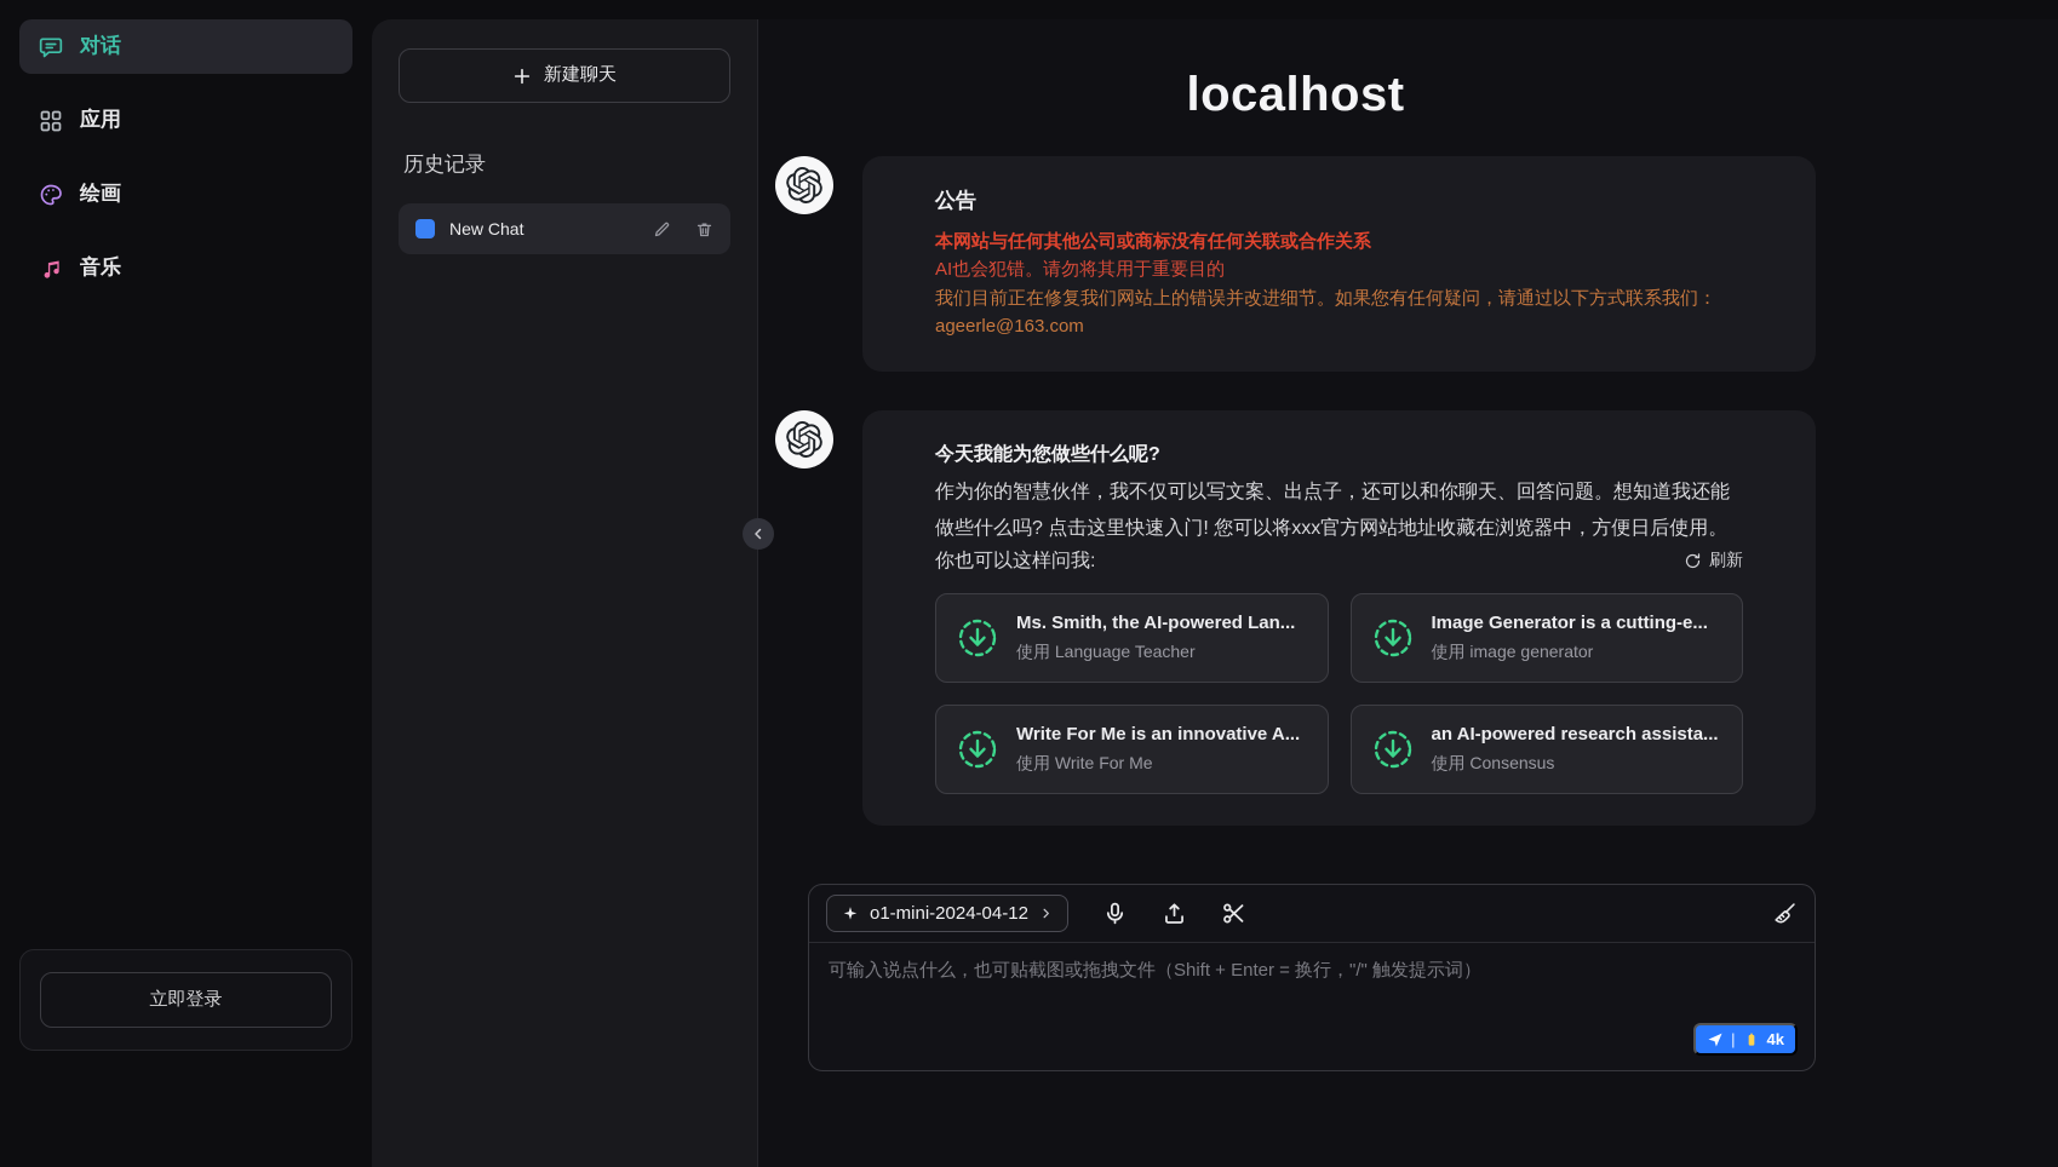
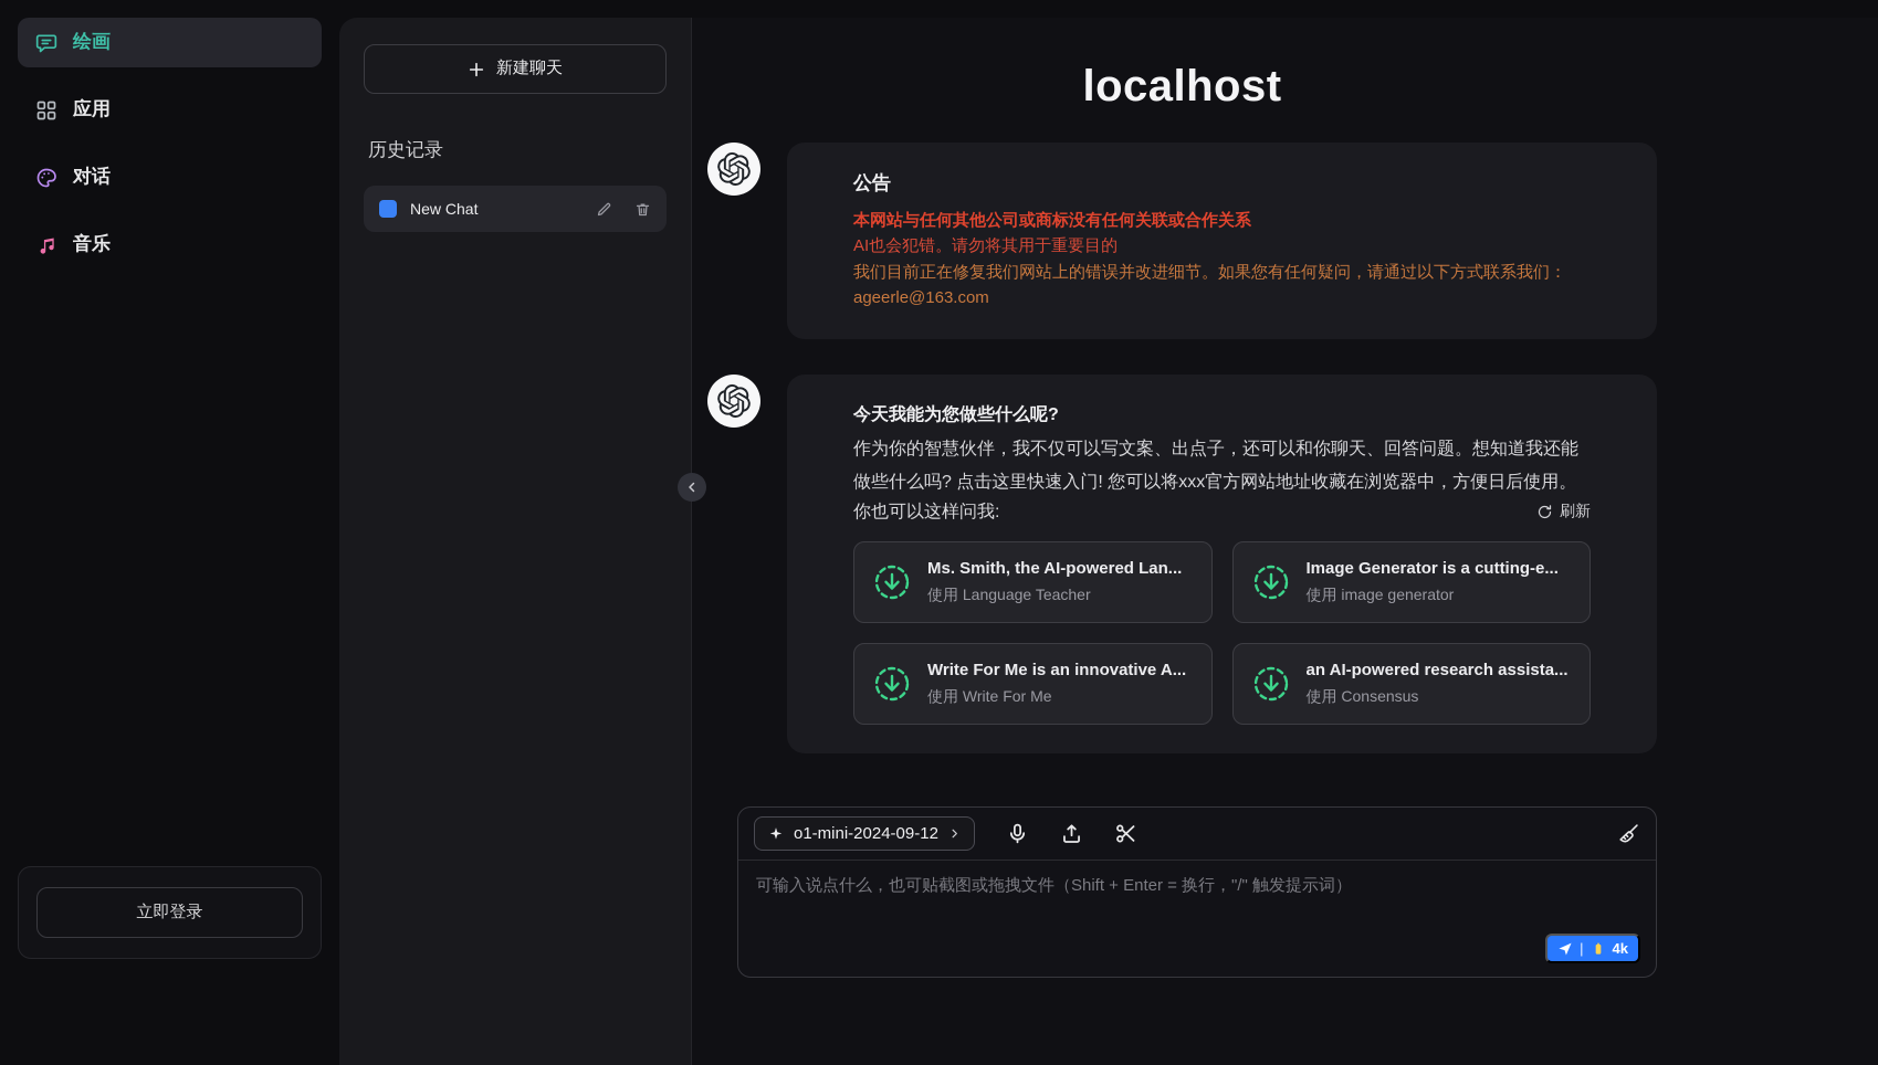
- 对话
+ 绘画
  应用
- 绘画
+ 对话
  音乐
  立即登录
  新建聊天
  历史记录
  New Chat
  localhost
  公告
  本网站与任何其他公司或商标没有任何关联或合作关系
  AI也会犯错。请勿将其用于重要目的
  我们目前正在修复我们网站上的错误并改进细节。如果您有任何疑问，请通过以下方式联系我们：
  ageerle@163.com
  今天我能为您做些什么呢?
  作为你的智慧伙伴，我不仅可以写文案、出点子，还可以和你聊天、回答问题。想知道我还能做些什么吗? 点击这里快速入门! 您可以将xxx官方网站地址收藏在浏览器中，方便日后使用。
  你也可以这样问我:
  刷新
  Ms. Smith, the AI-powered Lan...
  使用 Language Teacher
  Image Generator is a cutting-e...
  使用 image generator
  Write For Me is an innovative A...
  使用 Write For Me
  an AI-powered research assista...
  使用 Consensus
- o1-mini-2024-04-12
+ o1-mini-2024-09-12
  可输入说点什么，也可贴截图或拖拽文件（Shift + Enter = 换行，"/" 触发提示词）
  |
  4k
